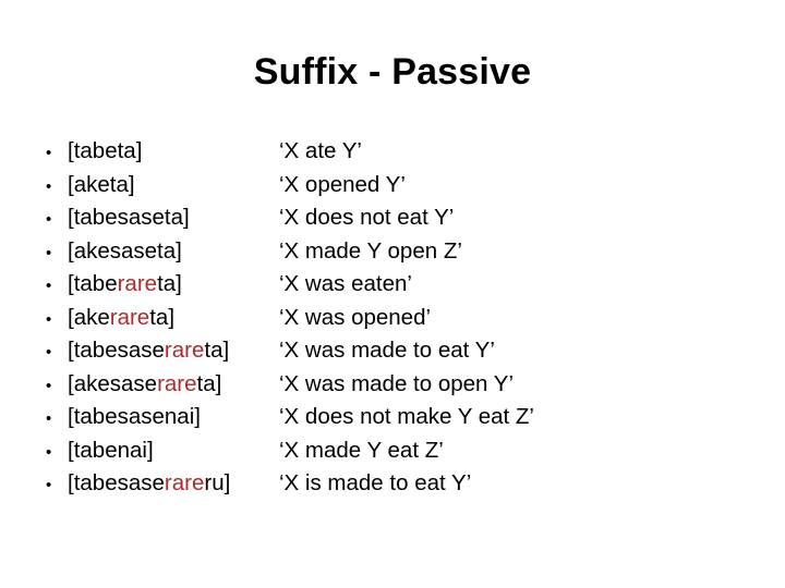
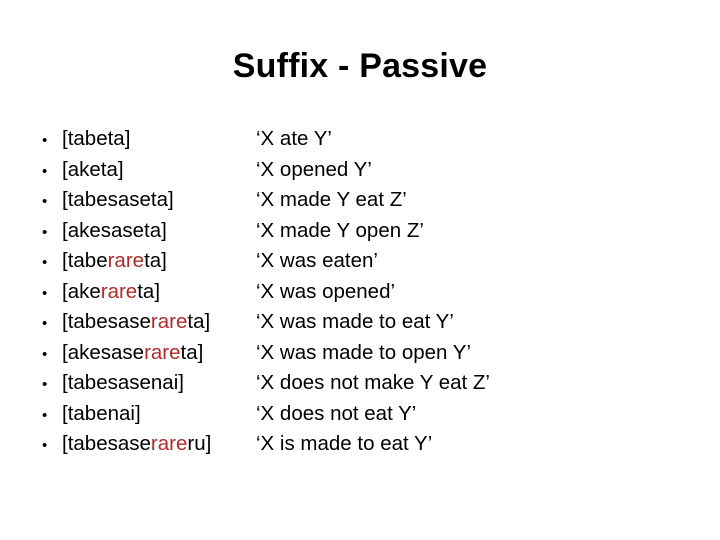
  Suffix - Passive
  •
  [tabeta]
  ‘X ate Y’
  •
  [aketa]
  ‘X opened Y’
  •
  [tabesaseta]
- ‘X does not eat Y’
+ ‘X made Y eat Z’
  •
  [akesaseta]
  ‘X made Y open Z’
  •
  [taberareta]
  ‘X was eaten’
  •
  [akerareta]
  ‘X was opened’
  •
  [tabesaserareta]
  ‘X was made to eat Y’
  •
  [akesaserareta]
  ‘X was made to open Y’
  •
  [tabesasenai]
  ‘X does not make Y eat Z’
  •
  [tabenai]
- ‘X made Y eat Z’
+ ‘X does not eat Y’
  •
  [tabesaserareru]
  ‘X is made to eat Y’
